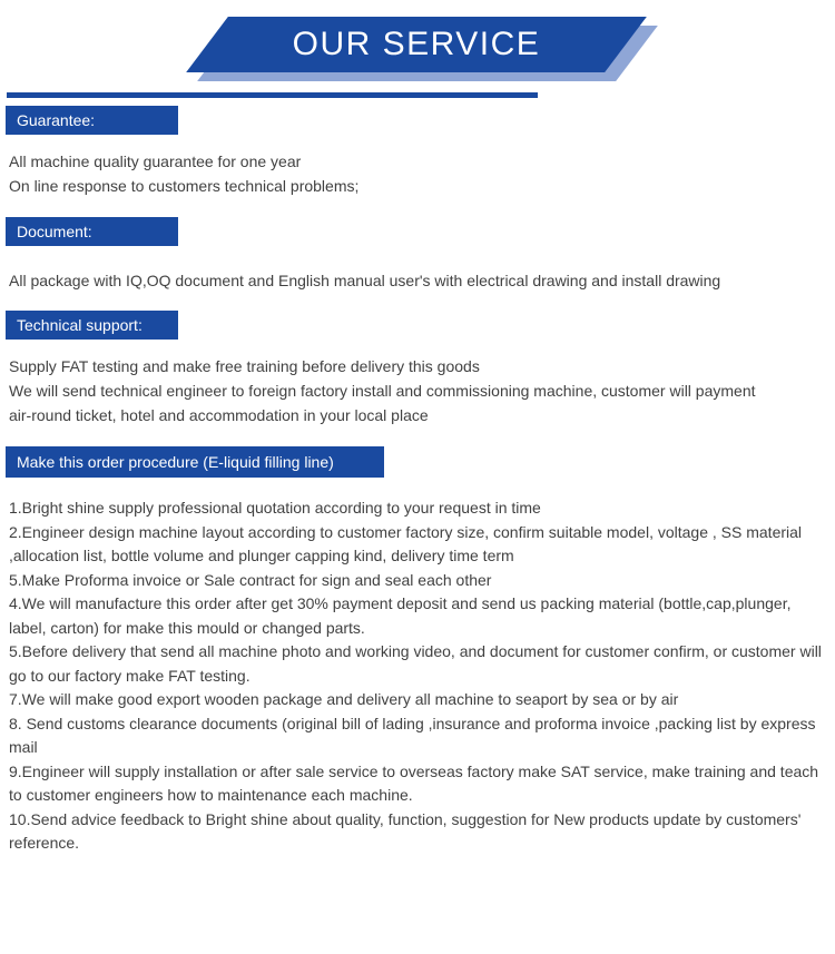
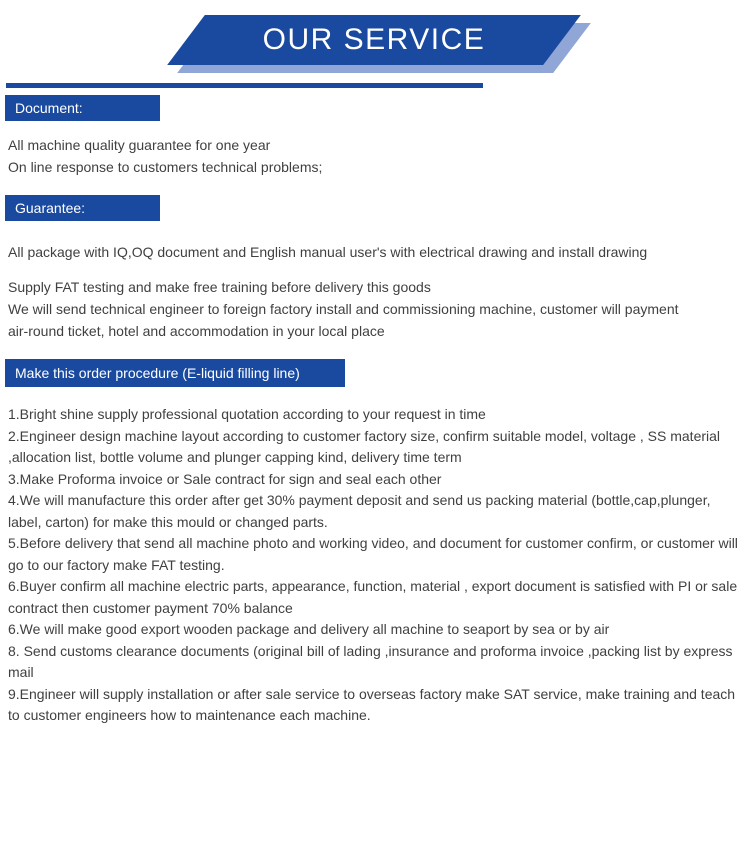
  OUR SERVICE
- Guarantee:
+ Document:
  All machine quality guarantee for one year
  On line response to customers technical problems;
- Document:
+ Guarantee:
  All package with IQ,OQ document and English manual user's with electrical drawing and install drawing
- Technical support:
  Supply FAT testing and make free training before delivery this goods
  We will send technical engineer to foreign factory install and commissioning machine, customer will payment
  air-round ticket, hotel and accommodation in your local place
  Make this order procedure (E-liquid filling line)
  1.Bright shine supply professional quotation according to your request in time
  2.Engineer design machine layout according to customer factory size, confirm suitable model, voltage , SS material
  ,allocation list, bottle volume and plunger capping kind, delivery time term
- 5.Make Proforma invoice or Sale contract for sign and seal each other
+ 3.Make Proforma invoice or Sale contract for sign and seal each other
  4.We will manufacture this order after get 30% payment deposit and send us packing material (bottle,cap,plunger,
  label, carton) for make this mould or changed parts.
  5.Before delivery that send all machine photo and working video, and document for customer confirm, or customer will
  go to our factory make FAT testing.
+ 6.Buyer confirm all machine electric parts, appearance, function, material , export document is satisfied with PI or sale
+ contract then customer payment 70% balance
- 7.We will make good export wooden package and delivery all machine to seaport by sea or by air
+ 6.We will make good export wooden package and delivery all machine to seaport by sea or by air
  8. Send customs clearance documents (original bill of lading ,insurance and proforma invoice ,packing list by express
  mail
  9.Engineer will supply installation or after sale service to overseas factory make SAT service, make training and teach
  to customer engineers how to maintenance each machine.
- 10.Send advice feedback to Bright shine about quality, function, suggestion for New products update by customers'
- reference.
